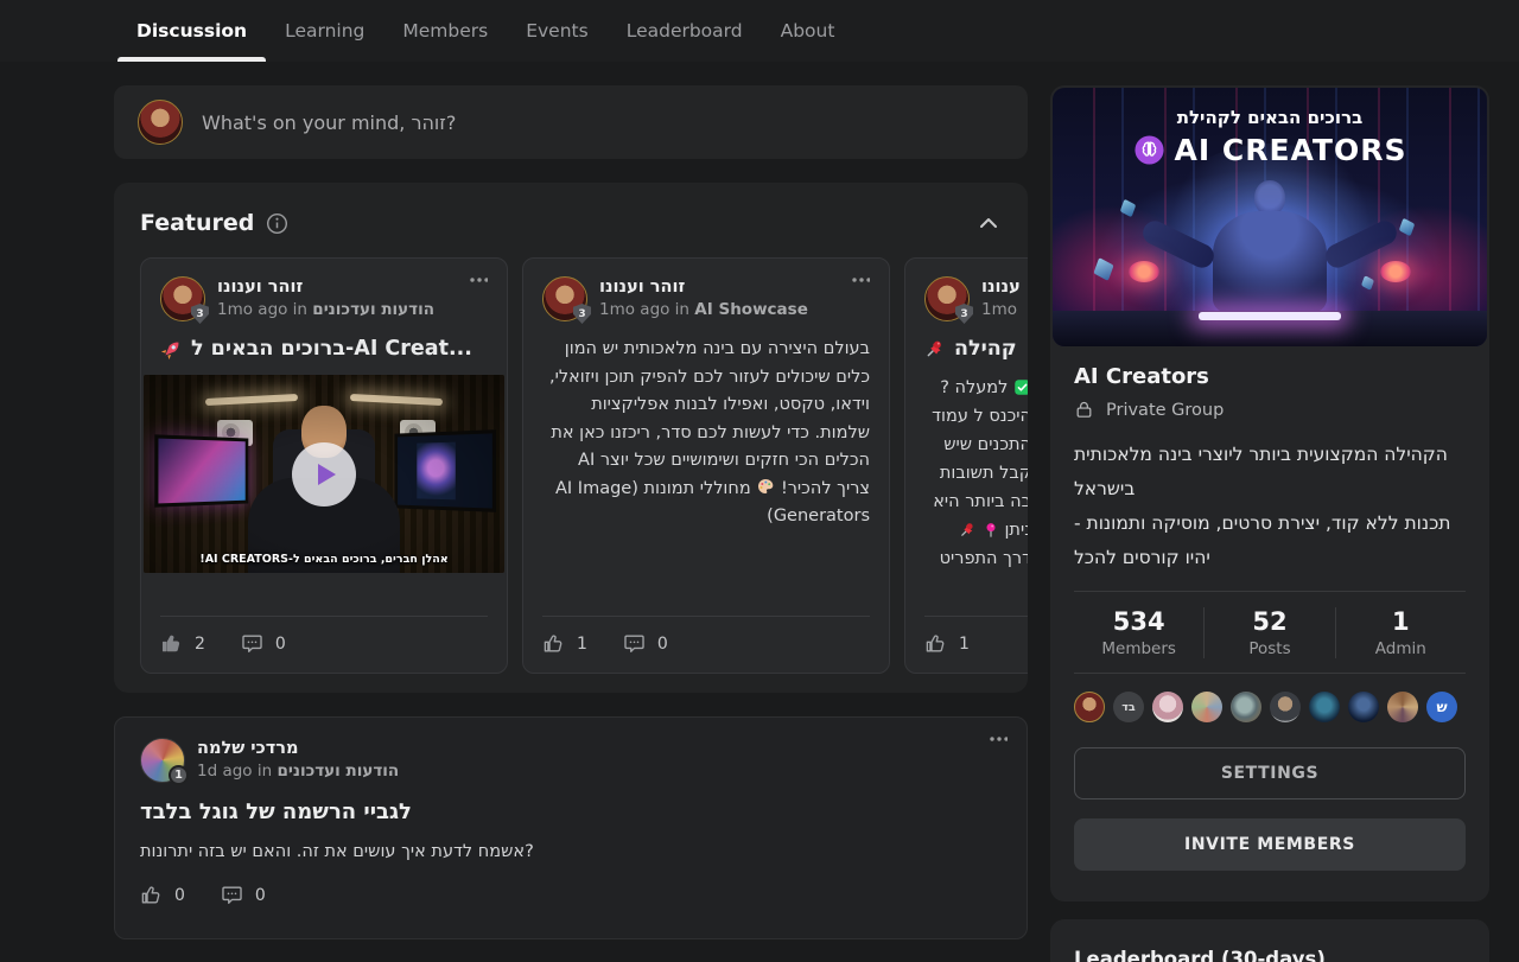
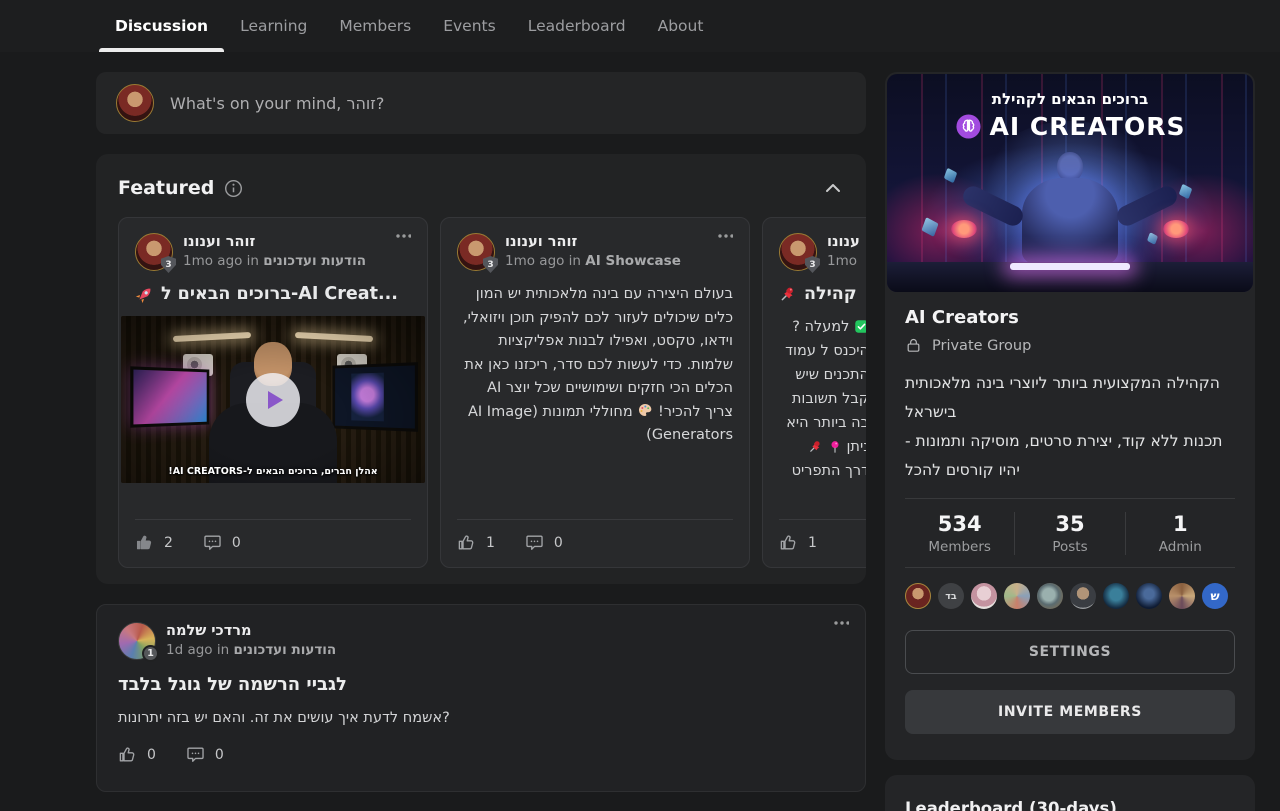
  Discussion
  Learning
  Members
  Events
  Leaderboard
  About
  What's on your mind, זוהר?
  Featured
  3
  זוהר וענונו
  1mo ago in הודעות ועדכונים
  ברוכים הבאים ל-AI Creat...
  אהלן חברים, ברוכים הבאים ל-AI CREATORS!
  2
  0
  3
  זוהר וענונו
  1mo ago in AI Showcase
  בעולם היצירה עם בינה מלאכותית יש המון כלים שיכולים לעזור לכם להפיק תוכן ויזואלי, וידאו, טקסט, ואפילו לבנות אפליקציות שלמות. כדי לעשות לכם סדר, ריכזנו כאן את הכלים הכי חזקים ושימושיים שכל יוצר AI צריך להכיר! מחוללי תמונות (AI Image Generators)
  1
  0
  3
  ענונו
  1mo
  קהילה
  למעלה ?
  היכנס ל עמוד
  התכנים שיש
  קבל תשובות
  בה ביותר היא
  יתן
  דרך התפריט
  1
  1
  מרדכי שלמה
  1d ago in הודעות ועדכונים
  לגביי הרשמה של גוגל בלבד
  אשמח לדעת איך עושים את זה. והאם יש בזה יתרונות?
  0
  0
  ברוכים הבאים לקהילת
  AI CREATORS
  AI Creators
  Private Group
  הקהילה המקצועית ביותר ליוצרי בינה מלאכותית בישראל
  תכנות ללא קוד, יצירת סרטים, מוסיקה ותמונות - יהיו קורסים להכל
  534
  Members
- 52
+ 35
  Posts
  1
  Admin
  בד
  ש
  SETTINGS
  INVITE MEMBERS
  Leaderboard (30-days)
